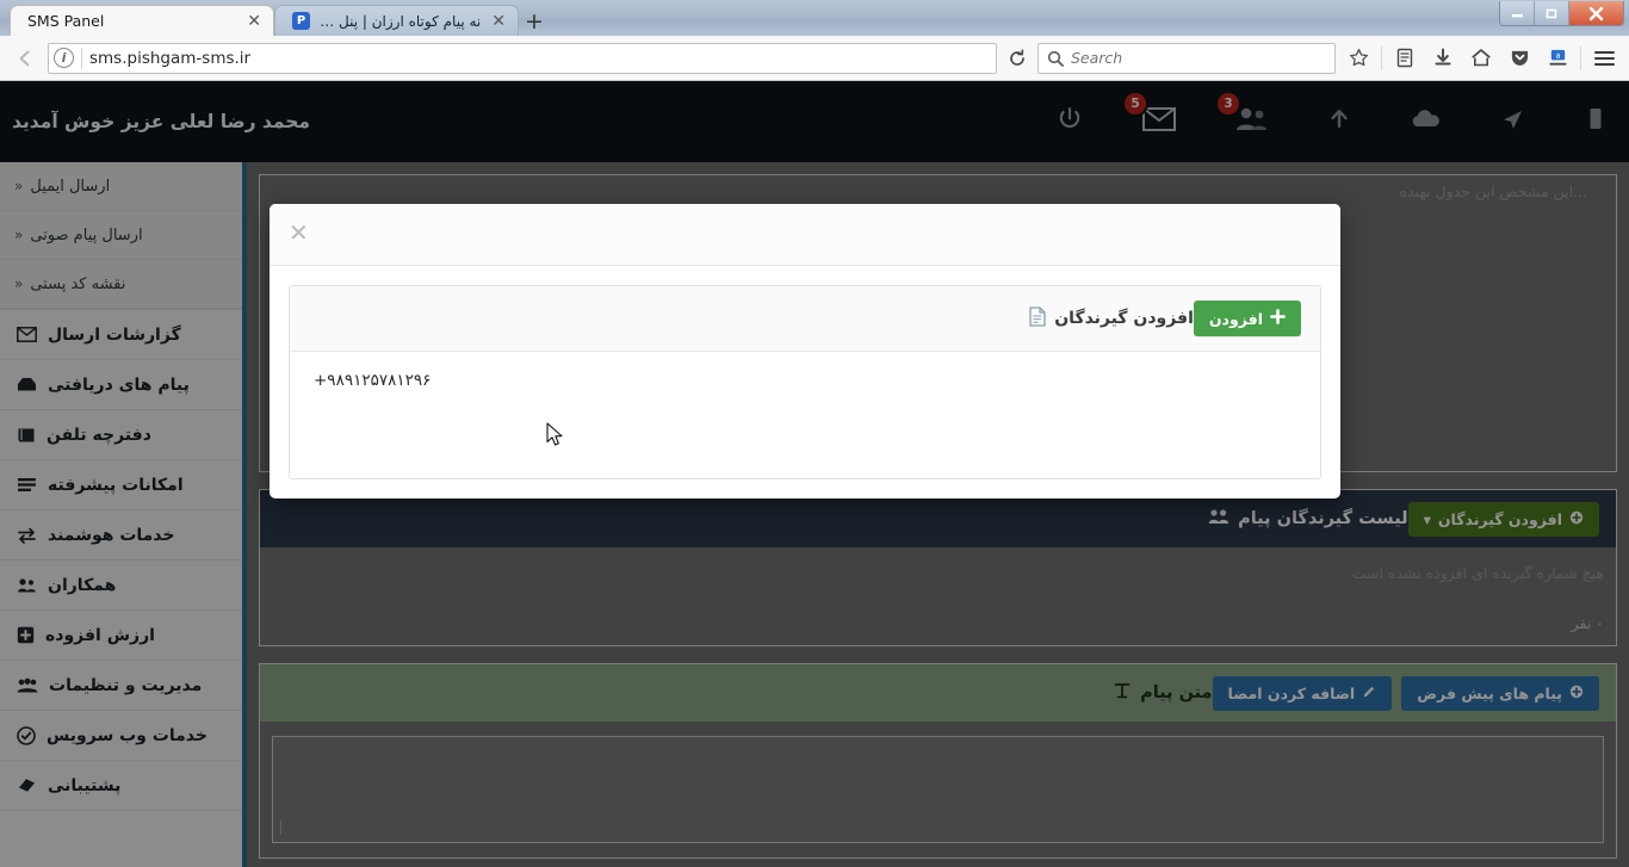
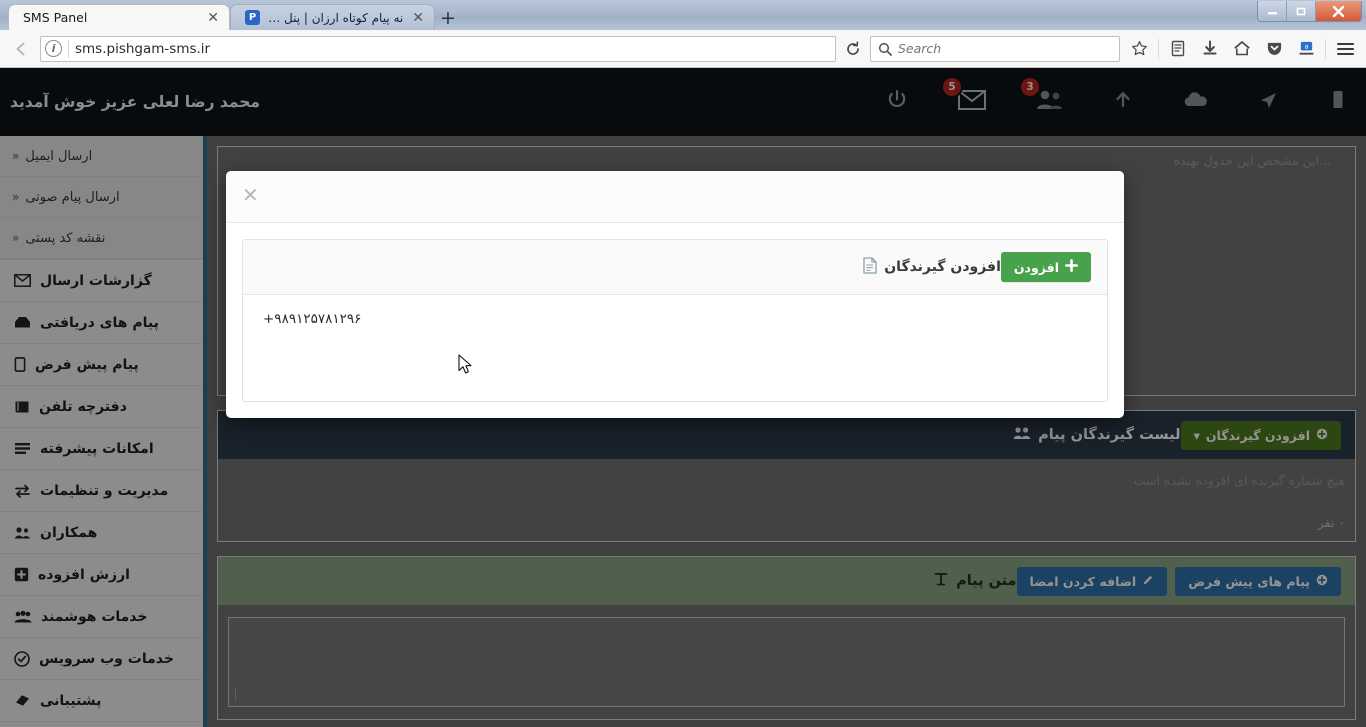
  SMS Panel
  ✕
  P
  نه پیام کوتاه ارزان | پنل اس
  ✕
  +
  i
  sms.pishgam-sms.ir
  Search
  a
  5
  3
  محمد رضا لعلی عزیز خوش آمدید
  ین مشخصین جدو نهنده
  افزودن گیرندگان
  ▾
  لیست گیرندگان پیام
  ۰ نفر
  اضافه کردن امضا
  پیام های پیش فرض
  متن پیام
  ارسال ایمیل
  «
  ارسال پیام صوتی
  «
  نقشه کد پستی
  «
  گزارشات ارسال
  پیام های دریافتی
+ پیام پیش فرض
  دفترچه تلفن
  امکانات پیشرفته
- خدمات هوشمند
+ مدیریت و تنظیمات
  همکاران
  ارزش افزوده
- مدیریت و تنظیمات
+ خدمات هوشمند
  خدمات وب سرویس
  پشتیبانی
  ✕
  افزودن
  افزودن گیرندگان
  +۹۸۹۱۲۵۷۸۱۲۹۶
